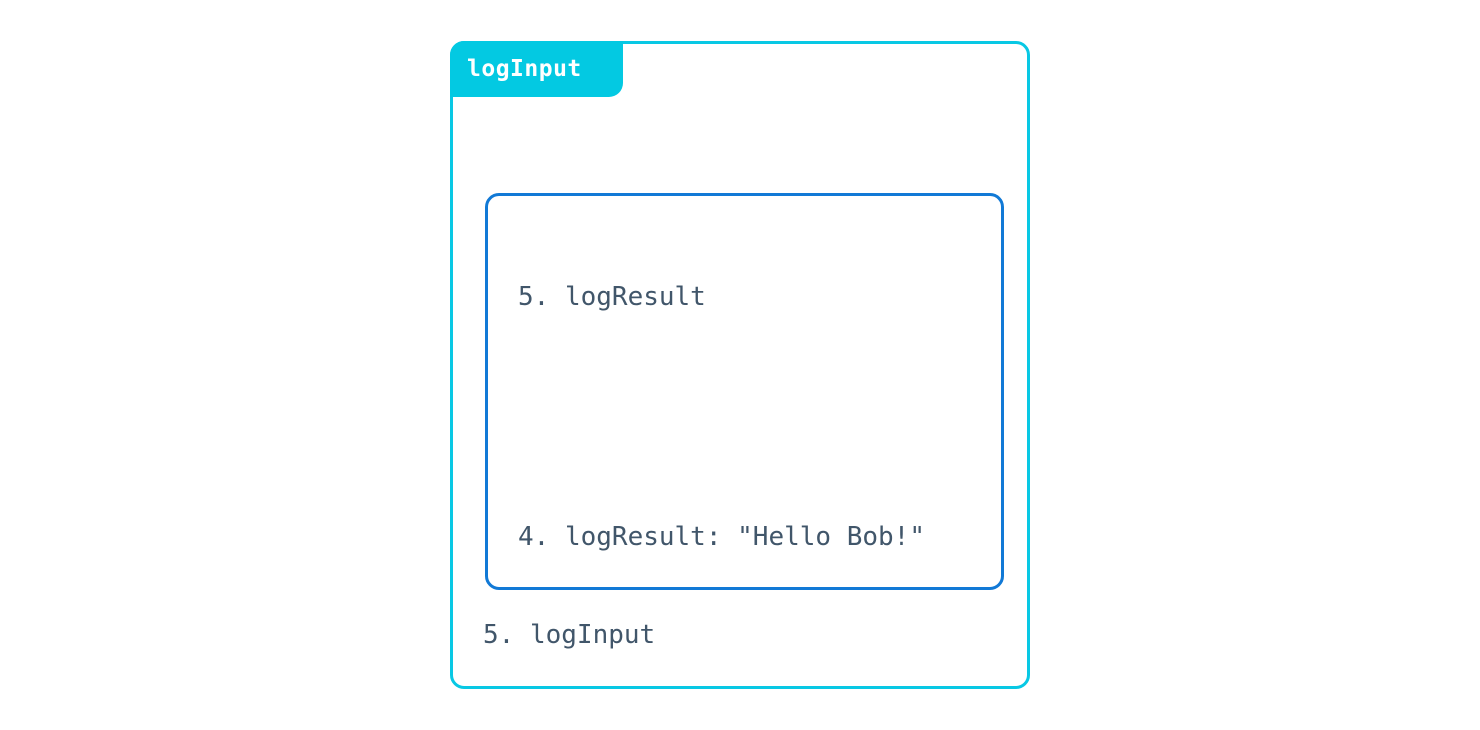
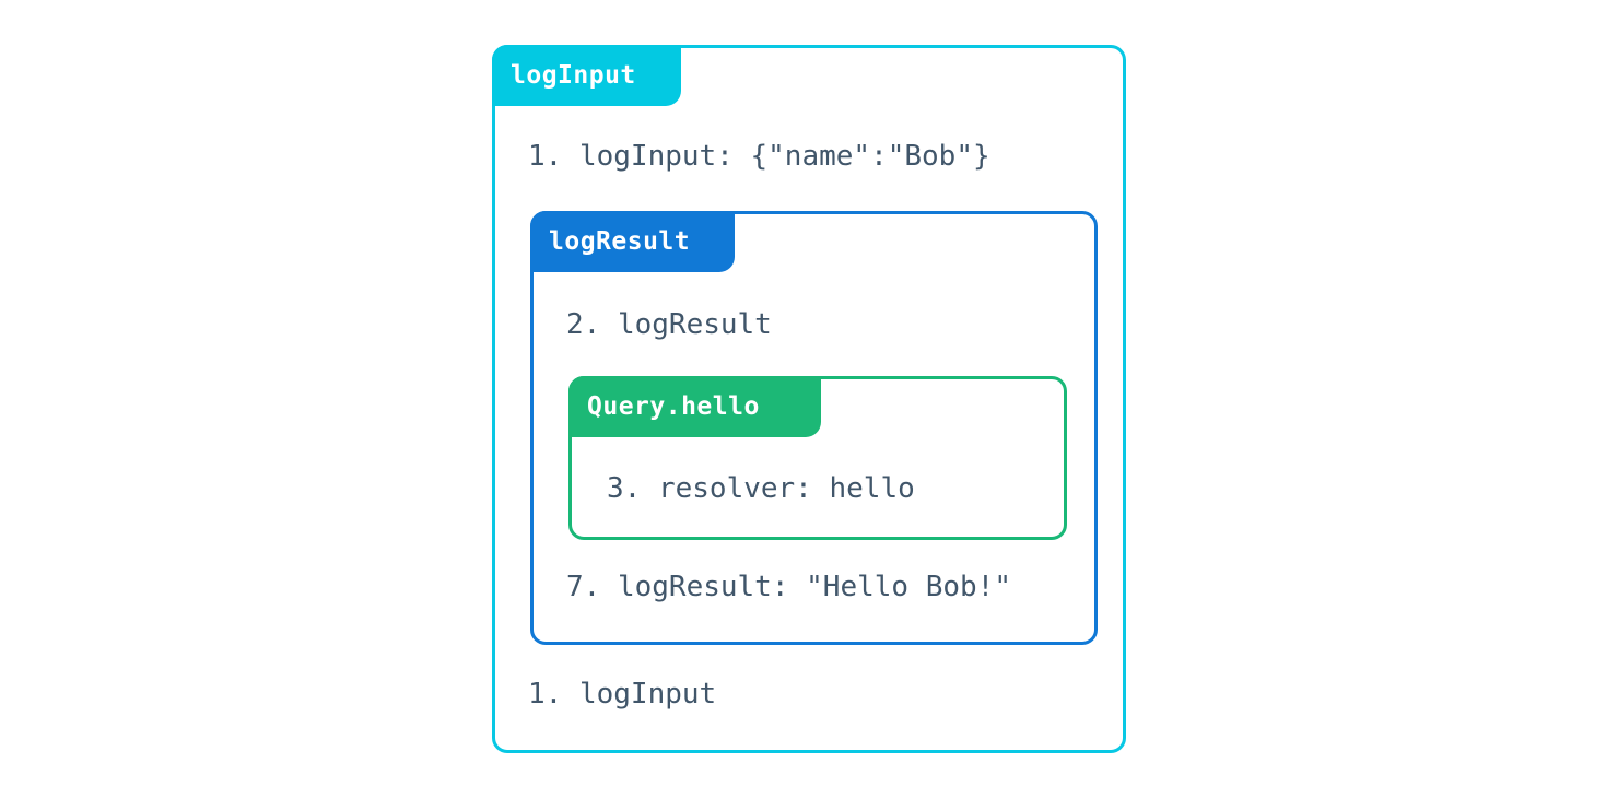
  logInput
+ 1. logInput: {"name":"Bob"}
+ logResult
- 5. logResult
+ 2. logResult
+ Query.hello
+ 3. resolver: hello
- 4. logResult: "Hello Bob!"
+ 7. logResult: "Hello Bob!"
- 5. logInput
+ 1. logInput
